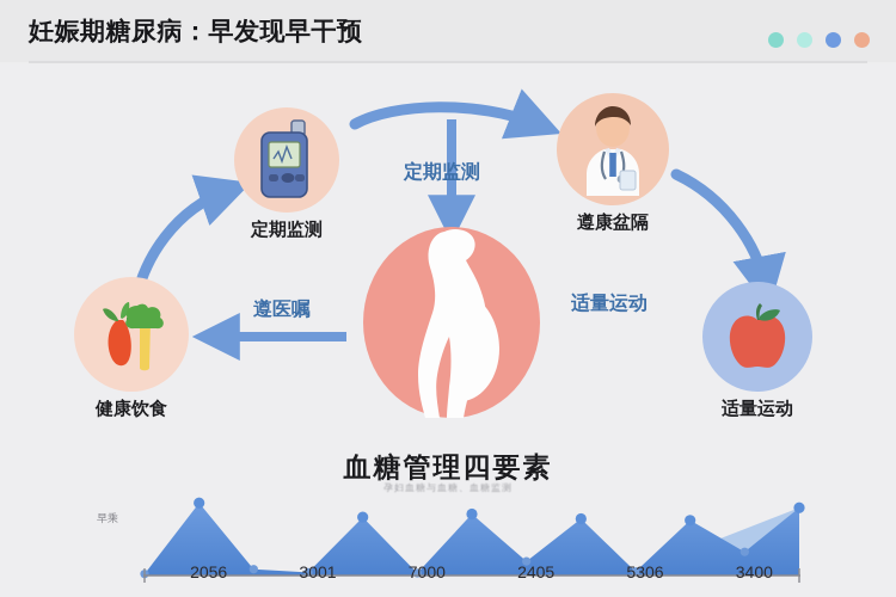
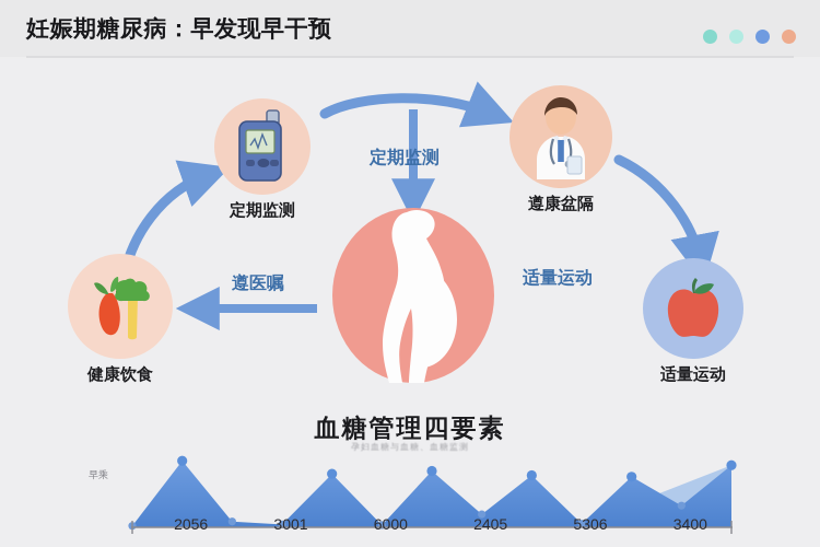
  妊娠期糖尿病：早发现早干预
  定期监测
  遵康盆隔
  适量运动
  健康饮食
  定期监测
  遵医嘱
  适量运动
  血糖管理四要素
  孕妇血糖与血糖、血糖监测
  早乘
  2056
  3001
- 7000
+ 6000
  2405
  5306
  3400
